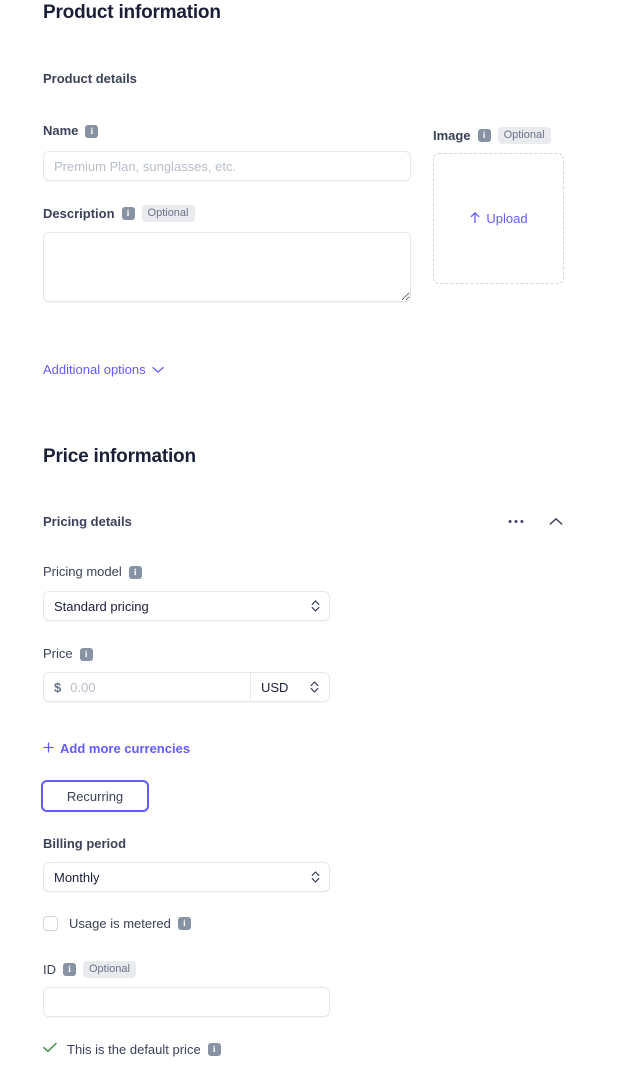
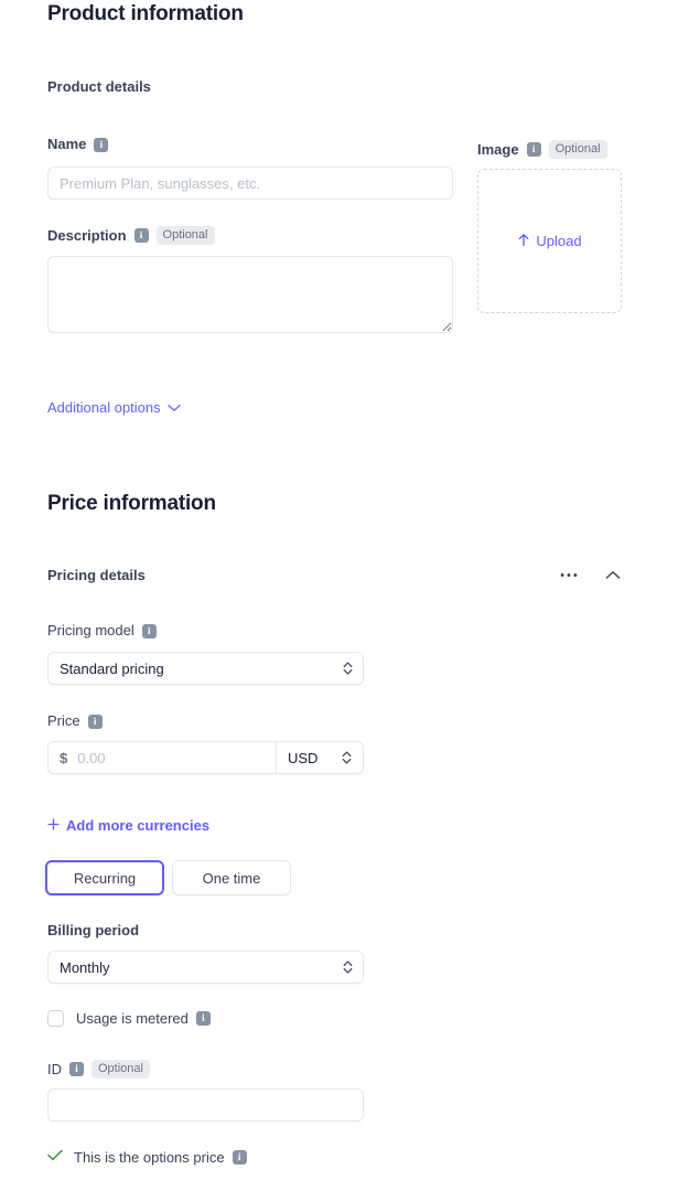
  Product information
  Product details
  Name
  i
  Premium Plan, sunglasses, etc.
  Description
  i
  Optional
  Image
  i
  Optional
  Upload
  Additional options
  Price information
  Pricing details
  Pricing model
  i
  Standard pricing
  Price
  i
  $
  0.00
  USD
  Add more currencies
  Recurring
+ One time
  Billing period
  Monthly
  Usage is metered
  i
  ID
  i
  Optional
- This is the default price
+ This is the options price
  i
